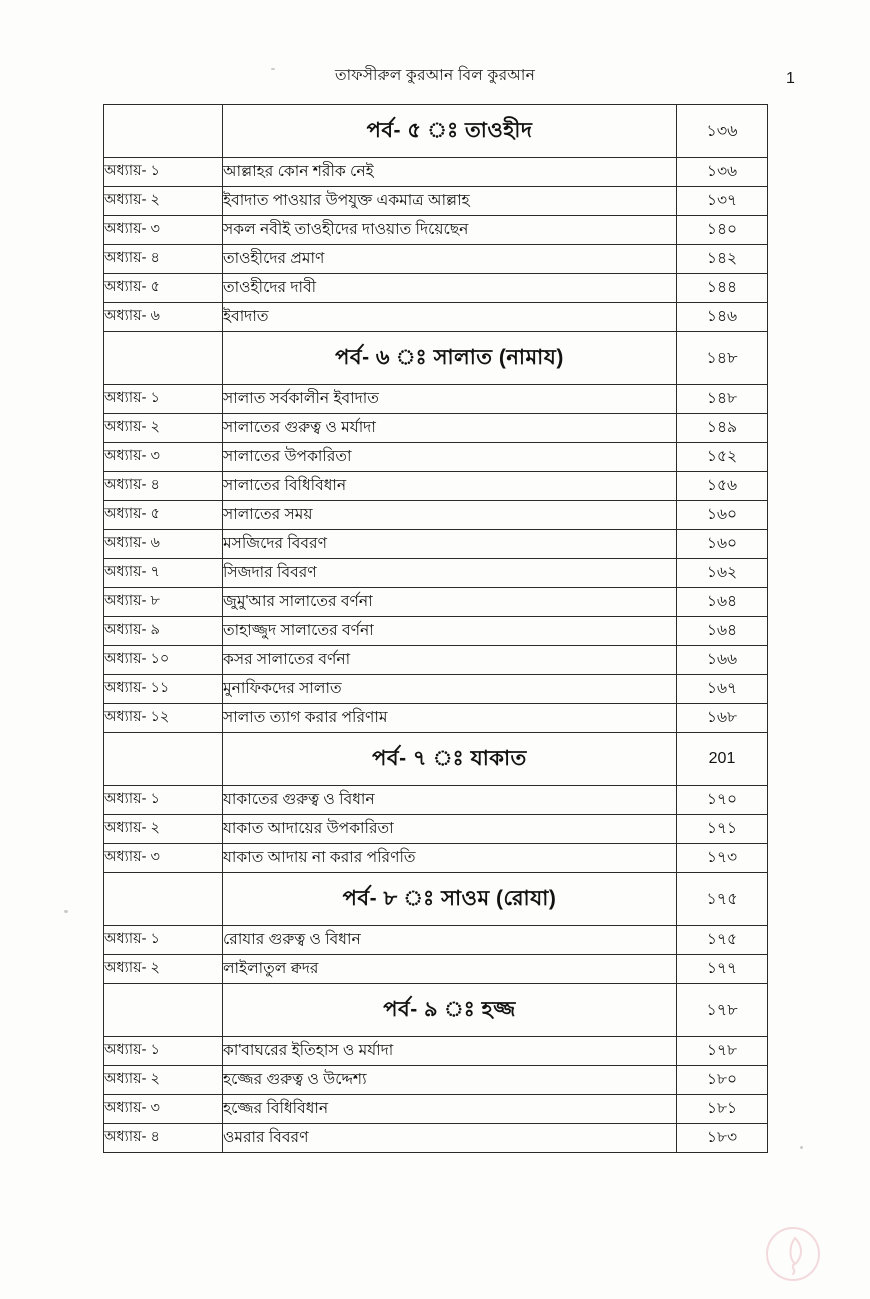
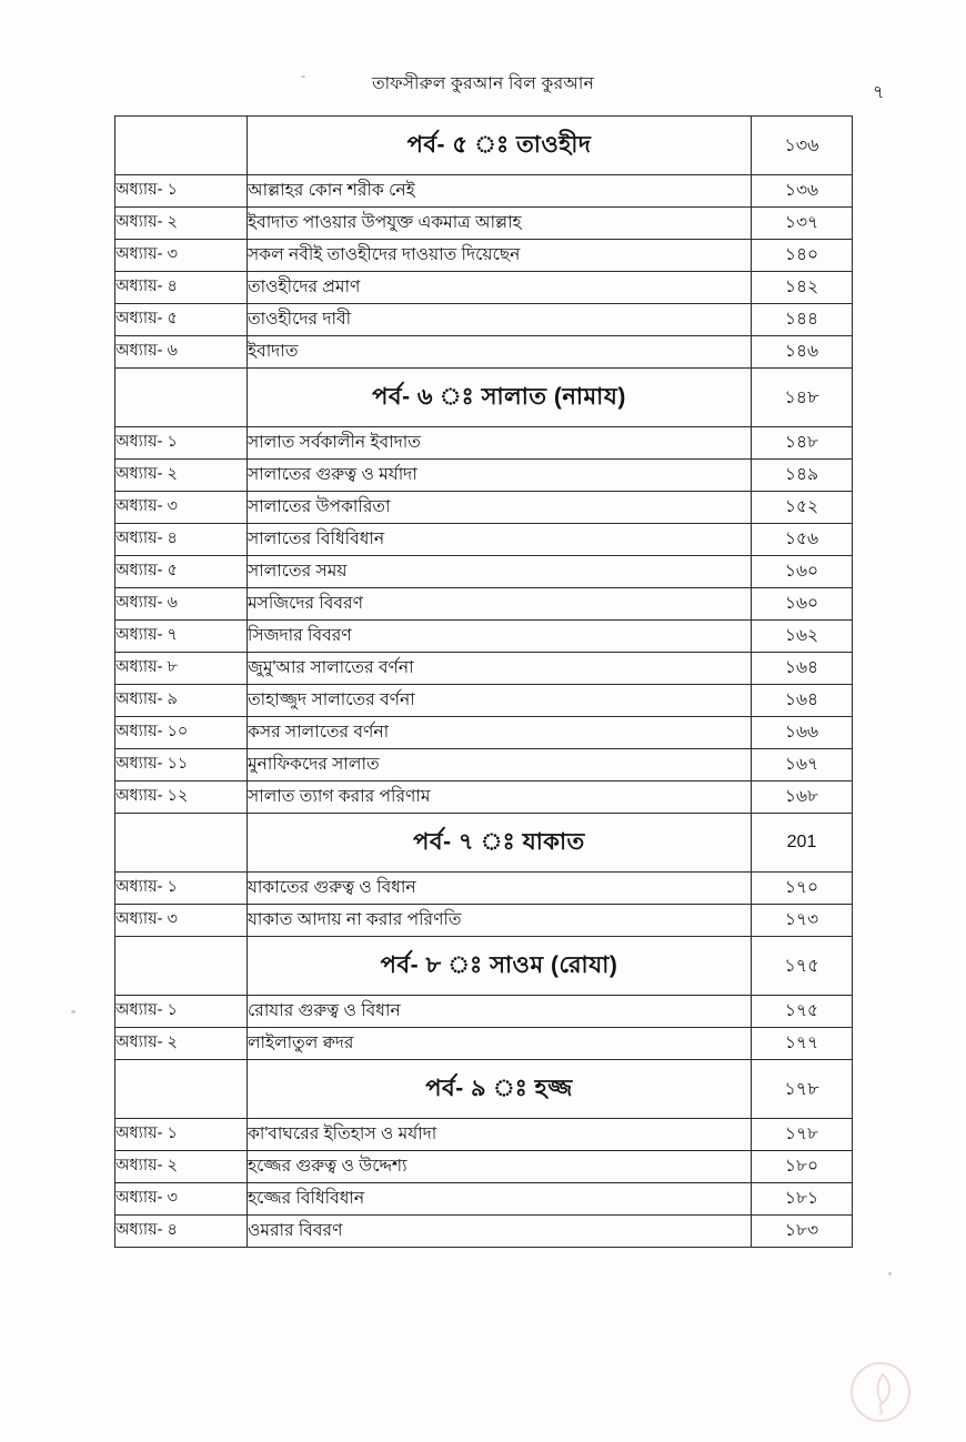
  তাফসীরুল কুরআন বিল কুরআন
- 1
+ ৭
  	পর্ব- ৫ ঃ তাওহীদ	১৩৬
  অধ্যায়- ১	আল্লাহর কোন শরীক নেই	১৩৬
  অধ্যায়- ২	ইবাদাত পাওয়ার উপযুক্ত একমাত্র আল্লাহ	১৩৭
  অধ্যায়- ৩	সকল নবীই তাওহীদের দাওয়াত দিয়েছেন	১৪০
  অধ্যায়- ৪	তাওহীদের প্রমাণ	১৪২
  অধ্যায়- ৫	তাওহীদের দাবী	১৪৪
  অধ্যায়- ৬	ইবাদাত	১৪৬
  	পর্ব- ৬ ঃ সালাত (নামায)	১৪৮
  অধ্যায়- ১	সালাত সর্বকালীন ইবাদাত	১৪৮
  অধ্যায়- ২	সালাতের গুরুত্ব ও মর্যাদা	১৪৯
  অধ্যায়- ৩	সালাতের উপকারিতা	১৫২
  অধ্যায়- ৪	সালাতের বিধিবিধান	১৫৬
  অধ্যায়- ৫	সালাতের সময়	১৬০
  অধ্যায়- ৬	মসজিদের বিবরণ	১৬০
  অধ্যায়- ৭	সিজদার বিবরণ	১৬২
  অধ্যায়- ৮	জুমু'আর সালাতের বর্ণনা	১৬৪
  অধ্যায়- ৯	তাহাজ্জুদ সালাতের বর্ণনা	১৬৪
  অধ্যায়- ১০	কসর সালাতের বর্ণনা	১৬৬
  অধ্যায়- ১১	মুনাফিকদের সালাত	১৬৭
  অধ্যায়- ১২	সালাত ত্যাগ করার পরিণাম	১৬৮
  	পর্ব- ৭ ঃ যাকাত	201
  অধ্যায়- ১	যাকাতের গুরুত্ব ও বিধান	১৭০
- অধ্যায়- ২	যাকাত আদায়ের উপকারিতা	১৭১
  অধ্যায়- ৩	যাকাত আদায় না করার পরিণতি	১৭৩
  	পর্ব- ৮ ঃ সাওম (রোযা)	১৭৫
  অধ্যায়- ১	রোযার গুরুত্ব ও বিধান	১৭৫
  অধ্যায়- ২	লাইলাতুল ক্বদর	১৭৭
  	পর্ব- ৯ ঃ হজ্জ	১৭৮
  অধ্যায়- ১	কা'বাঘরের ইতিহাস ও মর্যাদা	১৭৮
  অধ্যায়- ২	হজ্জের গুরুত্ব ও উদ্দেশ্য	১৮০
  অধ্যায়- ৩	হজ্জের বিধিবিধান	১৮১
  অধ্যায়- ৪	ওমরার বিবরণ	১৮৩
